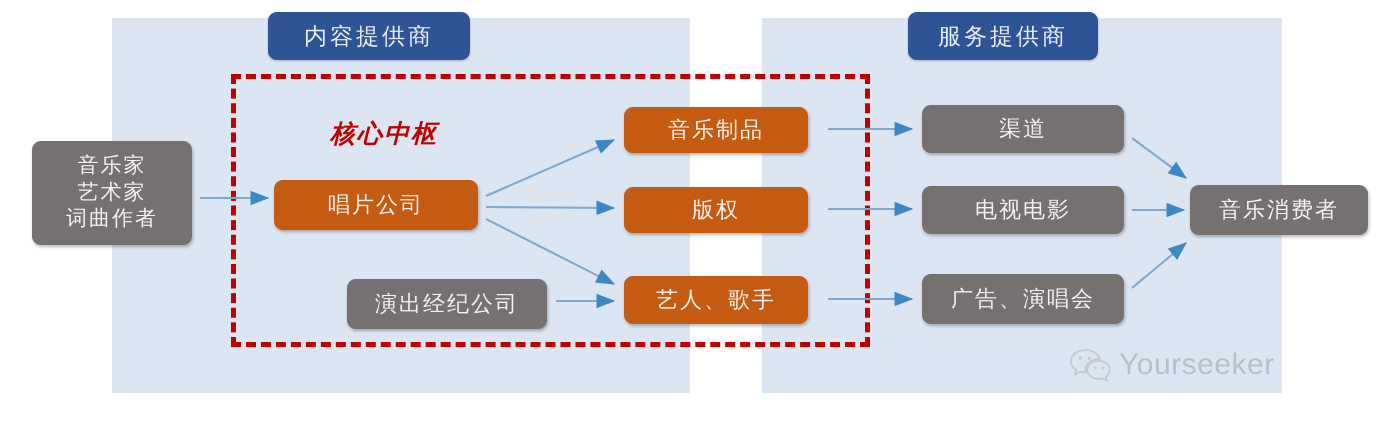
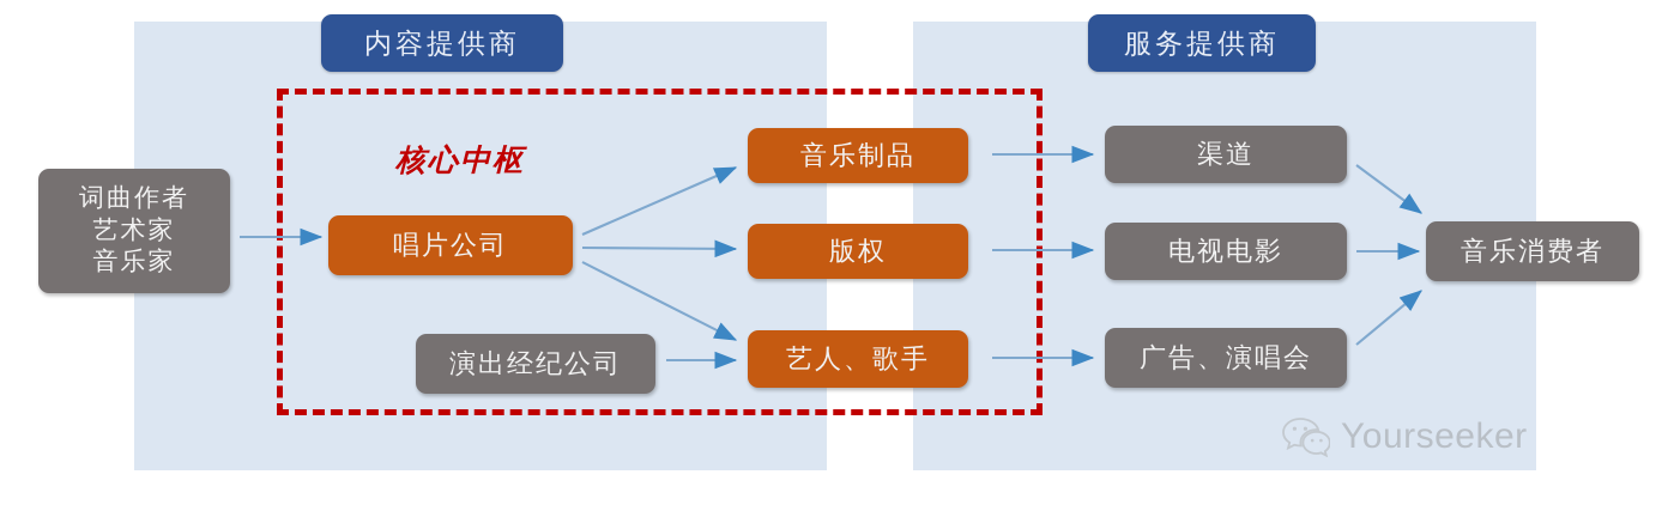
  内容提供商
  服务提供商
  核心中枢
- 音乐家
+ 词曲作者
  艺术家
- 词曲作者
+ 音乐家
  唱片公司
  演出经纪公司
  音乐制品
  版权
  艺人、歌手
  渠道
  电视电影
  广告、演唱会
  音乐消费者
  Yourseeker
